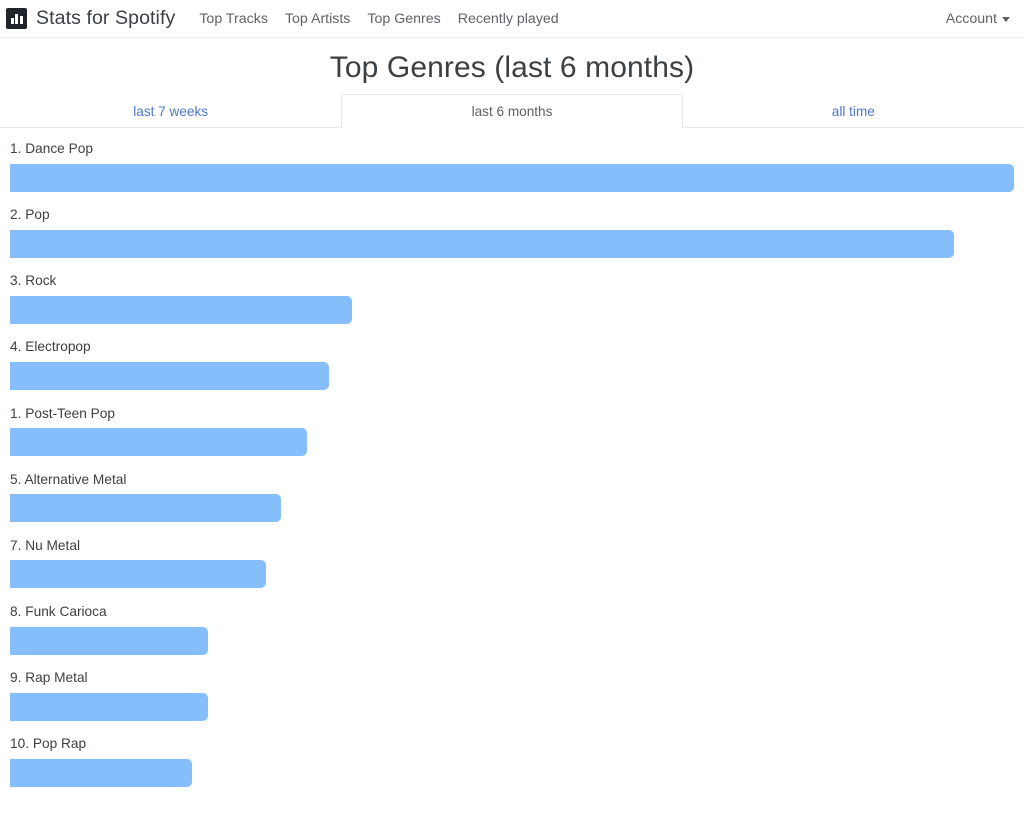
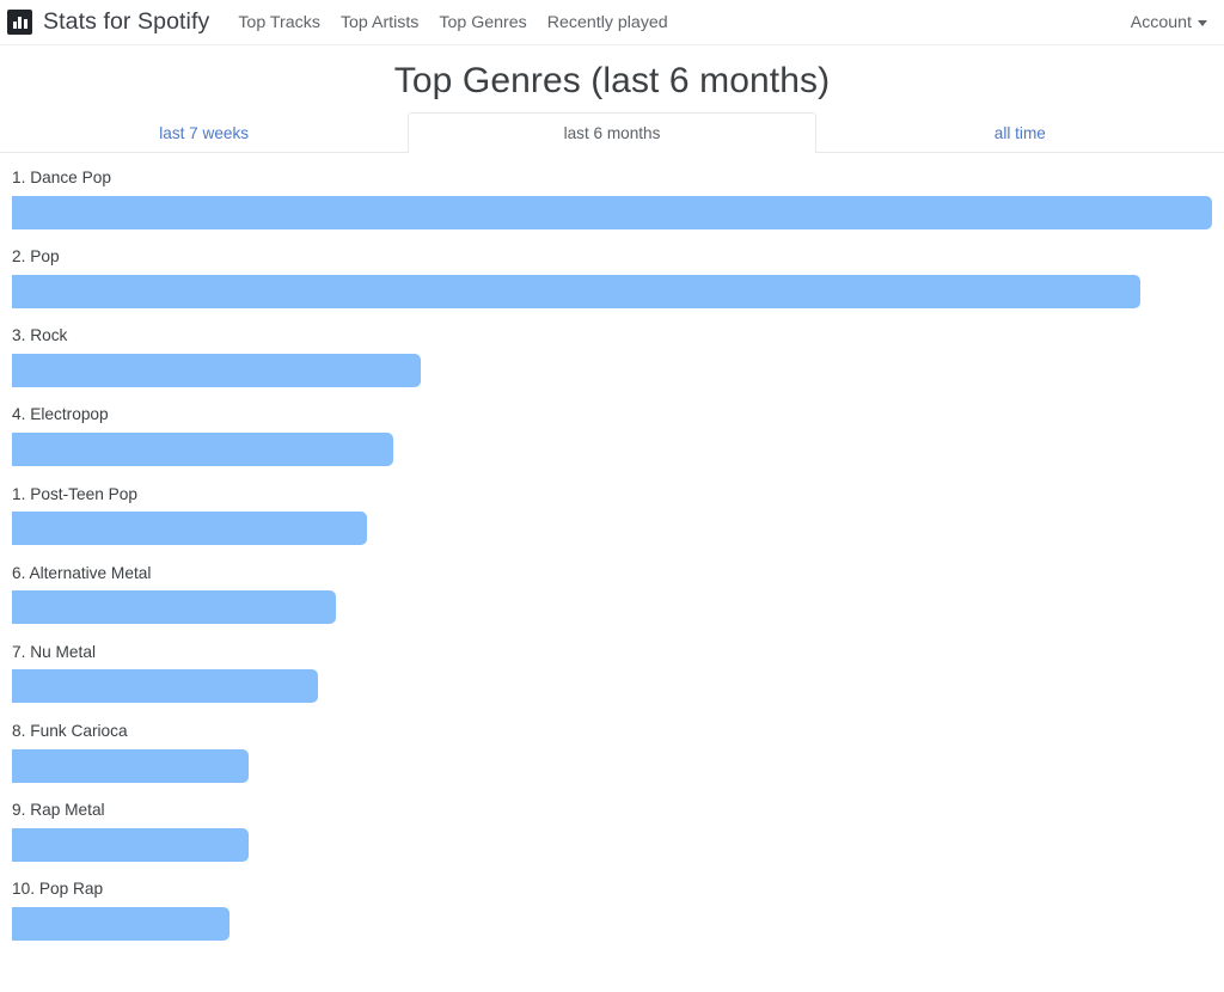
  Stats for Spotify
  Top Tracks
  Top Artists
  Top Genres
  Recently played
  Account
  Top Genres (last 6 months)
  last 7 weeks
  last 6 months
  all time
  1. Dance Pop
  2. Pop
  3. Rock
  4. Electropop
  1. Post-Teen Pop
- 5. Alternative Metal
+ 6. Alternative Metal
  7. Nu Metal
  8. Funk Carioca
  9. Rap Metal
  10. Pop Rap
